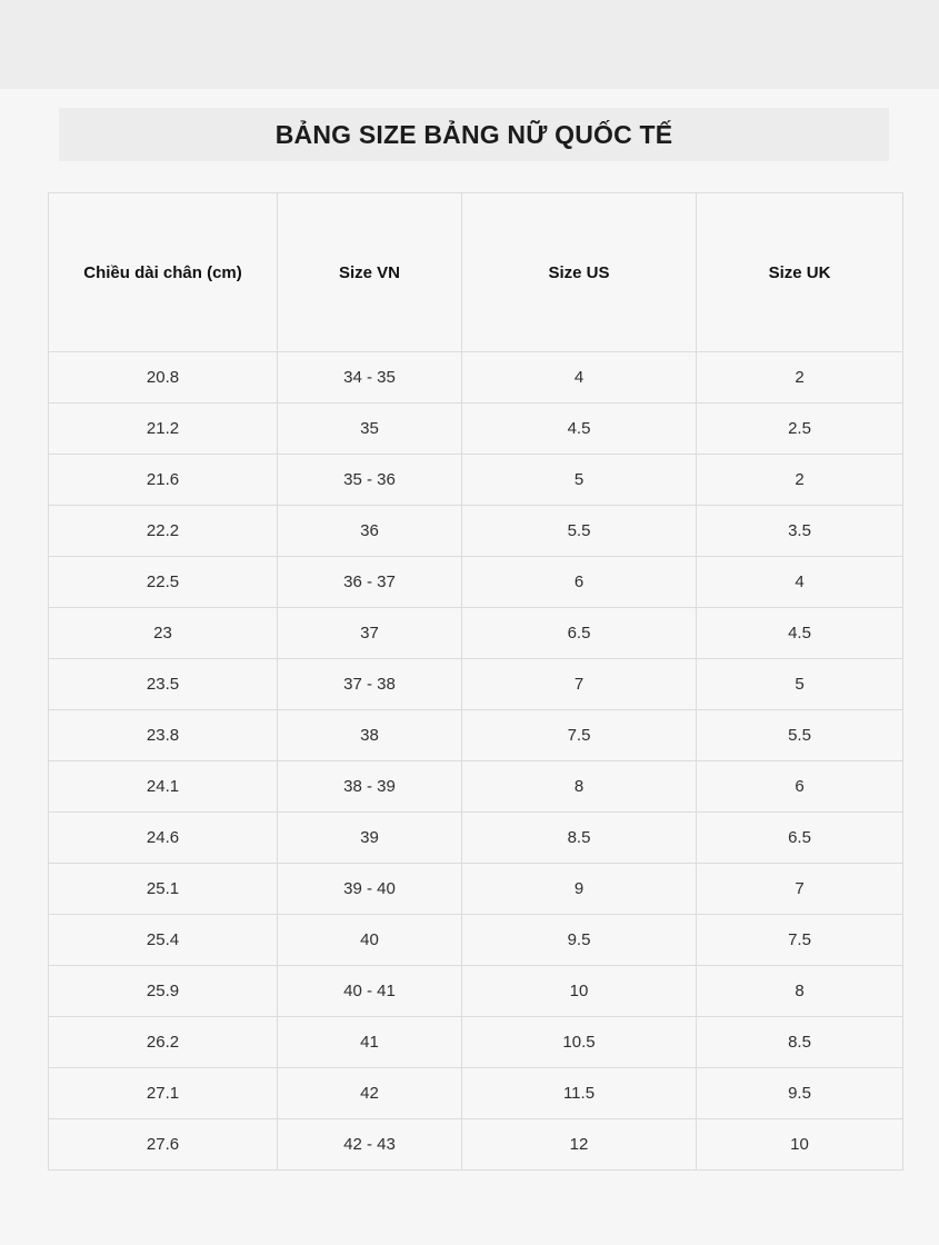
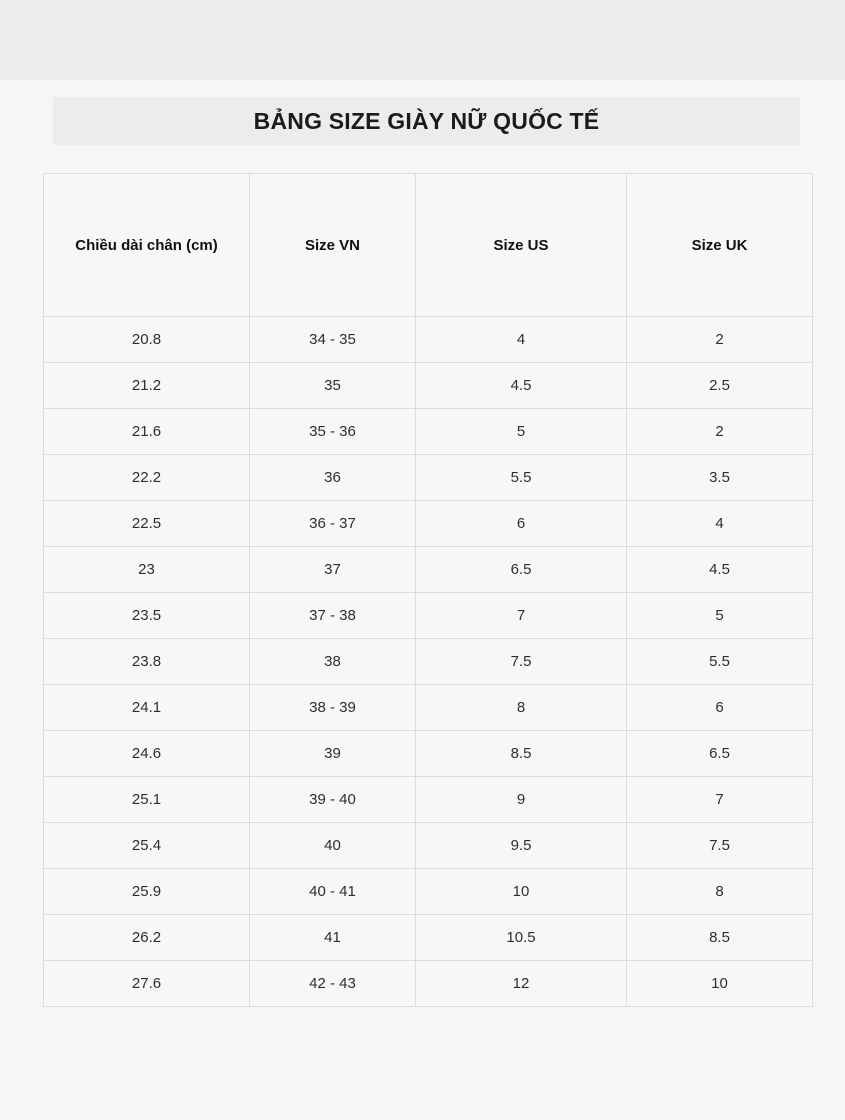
- BẢNG SIZE BẢNG NỮ QUỐC TẾ
+ BẢNG SIZE GIÀY NỮ QUỐC TẾ
  Chiều dài chân (cm)	Size VN	Size US	Size UK
  20.8	34 - 35	4	2
  21.2	35	4.5	2.5
  21.6	35 - 36	5	2
  22.2	36	5.5	3.5
  22.5	36 - 37	6	4
  23	37	6.5	4.5
  23.5	37 - 38	7	5
  23.8	38	7.5	5.5
  24.1	38 - 39	8	6
  24.6	39	8.5	6.5
  25.1	39 - 40	9	7
  25.4	40	9.5	7.5
  25.9	40 - 41	10	8
  26.2	41	10.5	8.5
- 27.1	42	11.5	9.5
  27.6	42 - 43	12	10
